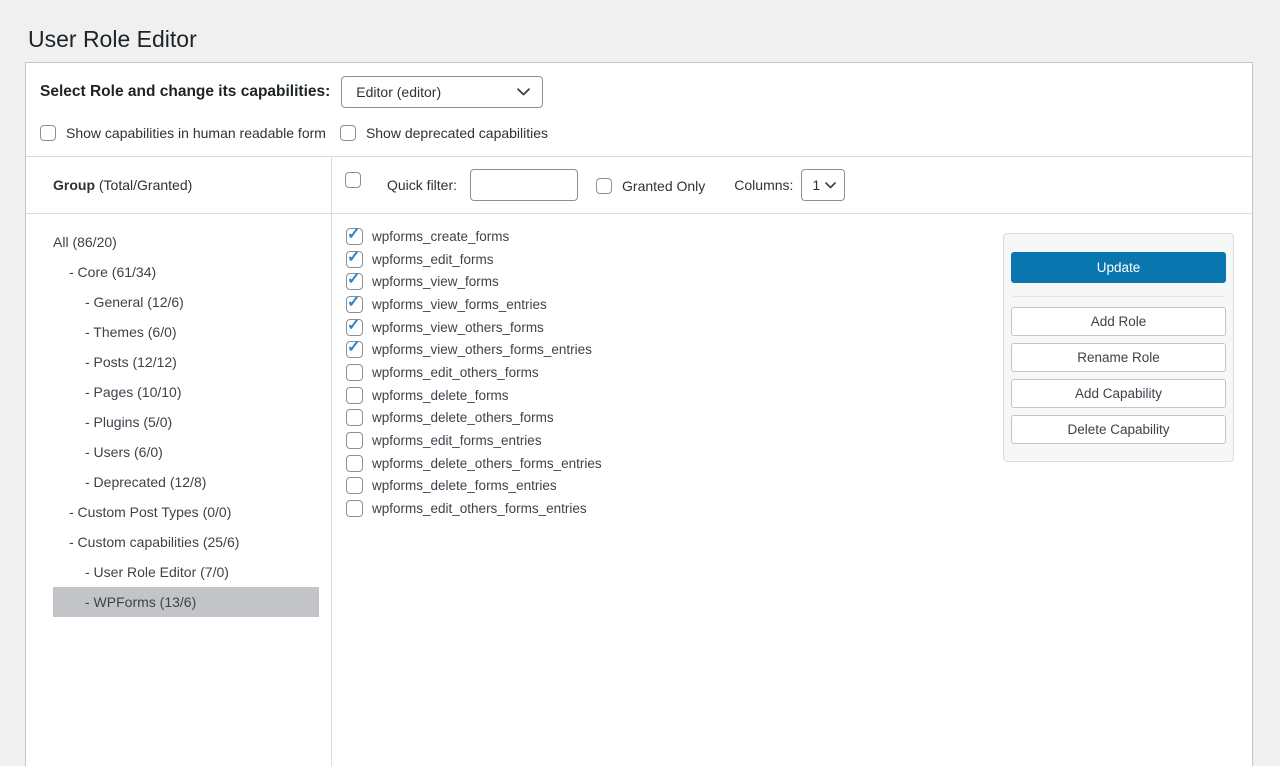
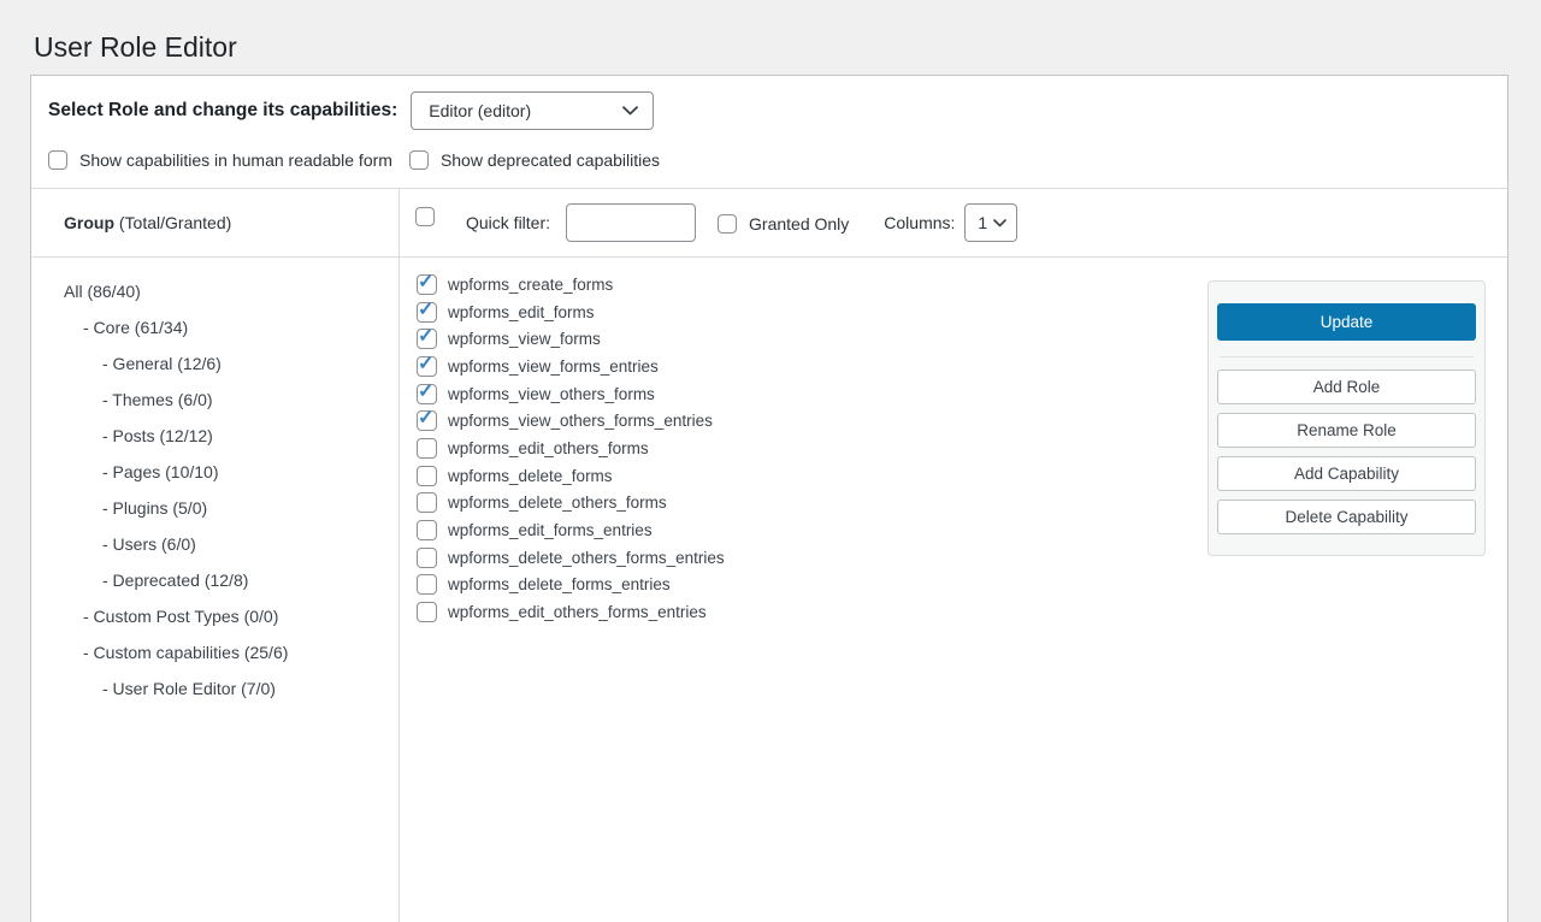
  User Role Editor
  Select Role and change its capabilities:
  Editor (editor)
  Show capabilities in human readable form
  Show deprecated capabilities
  Group (Total/Granted)
- All (86/20)
+ All (86/40)
  - Core (61/34)
  - General (12/6)
  - Themes (6/0)
  - Posts (12/12)
  - Pages (10/10)
  - Plugins (5/0)
  - Users (6/0)
  - Deprecated (12/8)
  - Custom Post Types (0/0)
  - Custom capabilities (25/6)
  - User Role Editor (7/0)
- - WPForms (13/6)
  Quick filter:
  Granted Only
  Columns:
  1
  wpforms_create_forms
  wpforms_edit_forms
  wpforms_view_forms
  wpforms_view_forms_entries
  wpforms_view_others_forms
  wpforms_view_others_forms_entries
  wpforms_edit_others_forms
  wpforms_delete_forms
  wpforms_delete_others_forms
  wpforms_edit_forms_entries
  wpforms_delete_others_forms_entries
  wpforms_delete_forms_entries
  wpforms_edit_others_forms_entries
  Update
  Add Role
  Rename Role
  Add Capability
  Delete Capability
